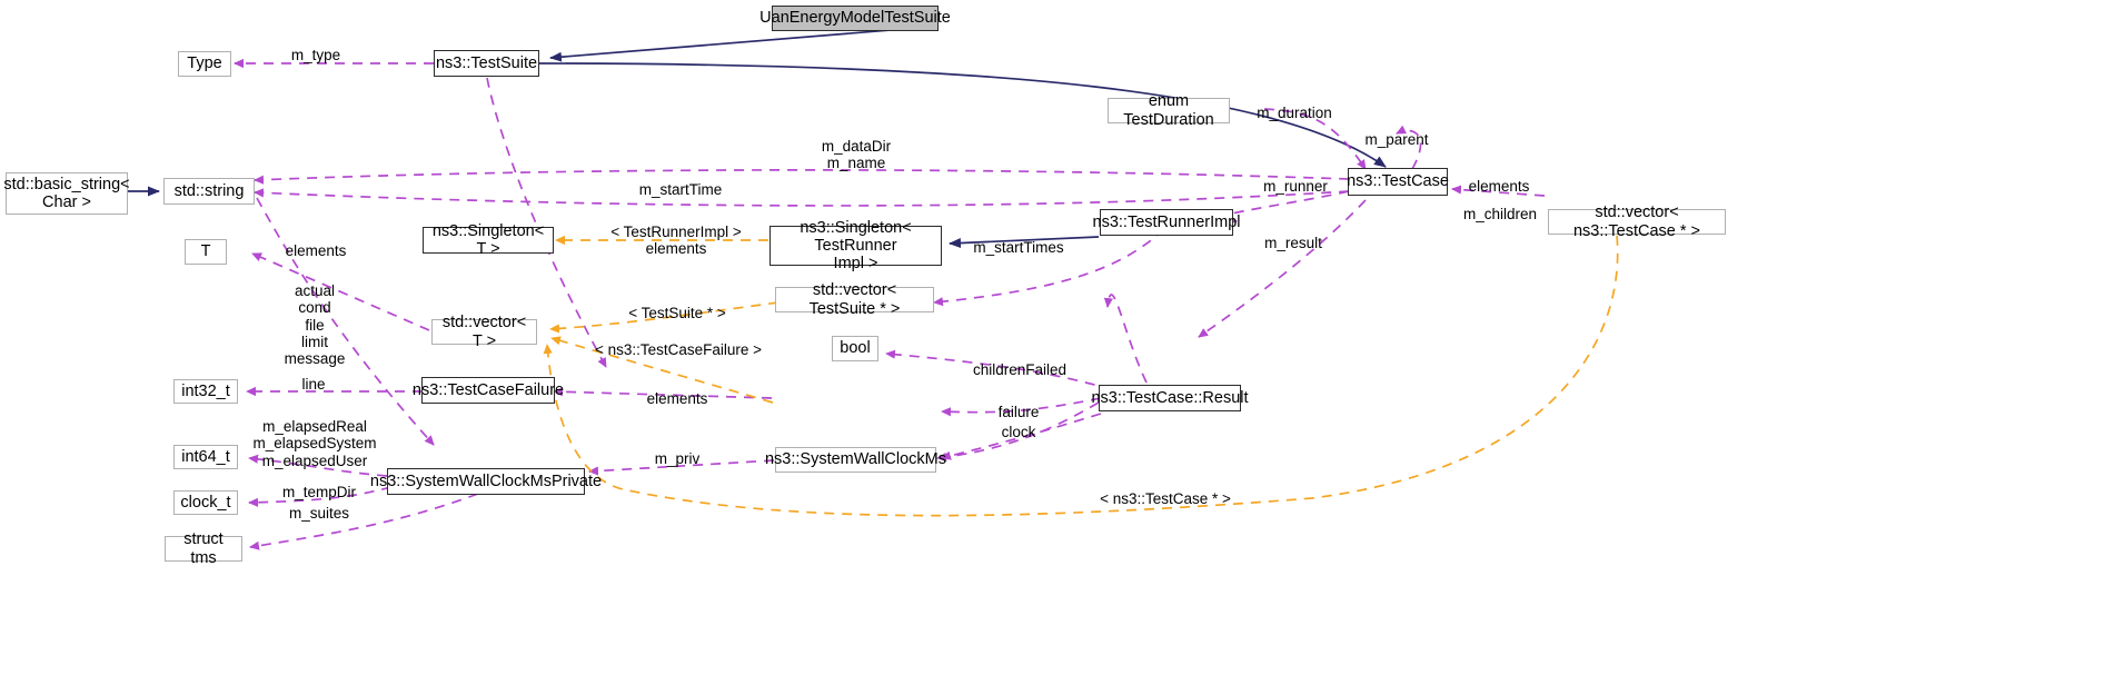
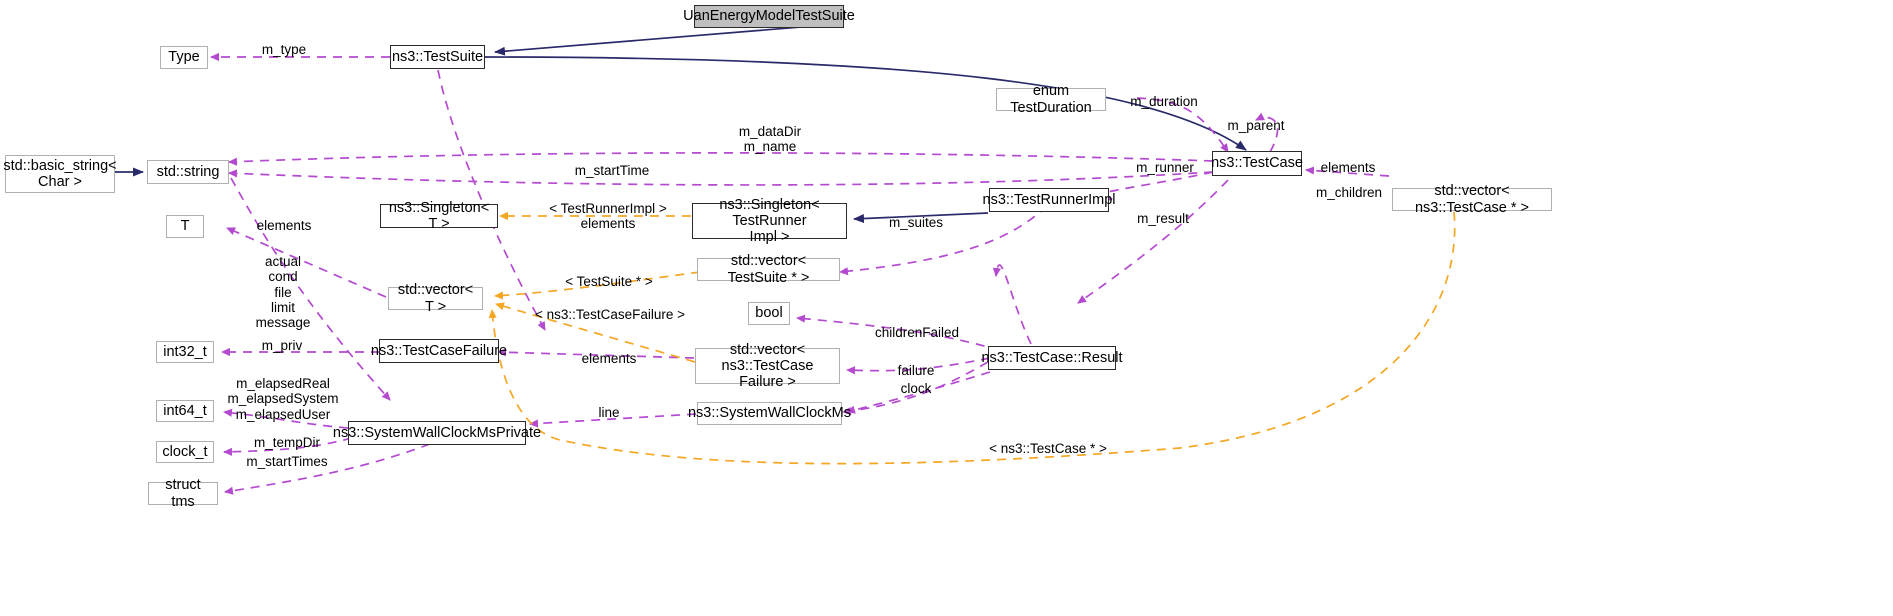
  UanEnergyModelTestSuite
  Type
  ns3::TestSuite
  std::basic_string<
  Char >
  std::string
  T
  ns3::Singleton< T >
  ns3::Singleton< TestRunner
  Impl >
  enum TestDuration
  ns3::TestCase
  std::vector< ns3::TestCase * >
  ns3::TestRunnerImpl
  std::vector< TestSuite * >
  std::vector< T >
  bool
  int32_t
  ns3::TestCaseFailure
+ std::vector< ns3::TestCase
+ Failure >
  ns3::TestCase::Result
  int64_t
  ns3::SystemWallClockMsPrivate
  ns3::SystemWallClockMs
  clock_t
  struct tms
  m_type
  m_dataDir
  m_name
  m_startTime
  m_duration
  m_parent
  m_runner
  elements
  m_children
- m_startTimes
+ m_suites
  m_result
  < TestRunnerImpl >
  elements
  elements
  actual
  cond
  file
  limit
  message
  < TestSuite * >
  < ns3::TestCaseFailure >
  childrenFailed
- line
+ m_priv
  elements
  failure
  clock
  m_elapsedReal
  m_elapsedSystem
  m_elapsedUser
- m_priv
+ line
  m_tempDir
- m_suites
+ m_startTimes
  < ns3::TestCase * >
